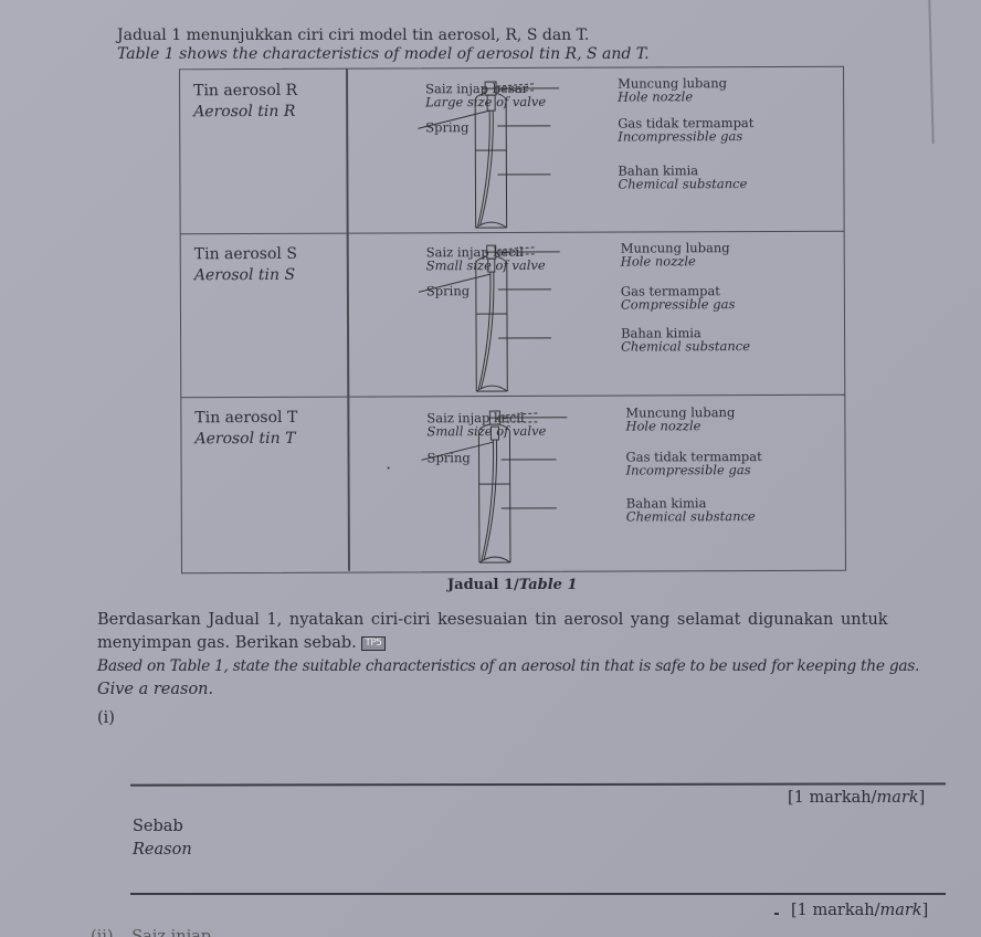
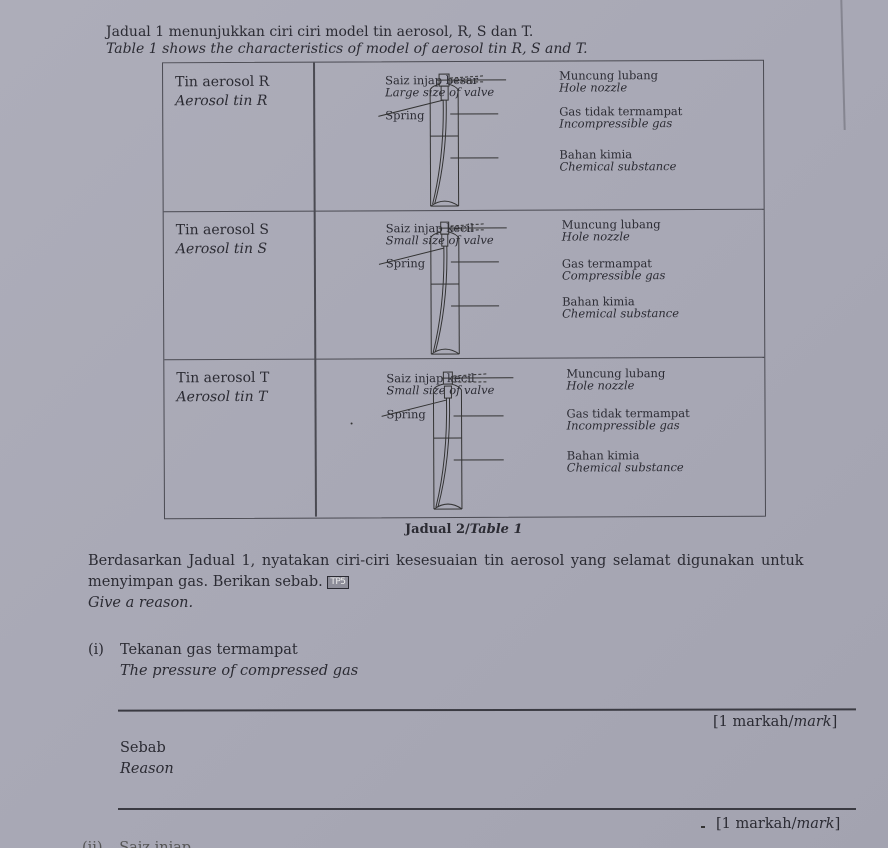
  Jadual 1 menunjukkan ciri ciri model tin aerosol, R, S dan T.
  Table 1 shows the characteristics of model of aerosol tin R, S and T.
  Tin aerosol R
  Aerosol tin R
  Large size o valve
  Spring
  Muncung lubang
  Hole nozzle
  Gas tidak termampat
  Incompressible gas
  Bahan kimia
  Chemical substance
  Tin aerosol S
  Aerosol tin S
  Small siz of valve
  Spring
  Muncung lubang
  Hole nozzle
  Gas termampat
  Compressible gas
  Bahan kimia
  Chemical substance
  Tin aerosol T
  Aerosol tin T
  Small size of valve
  pring
  Muncung lubang
  Hole nozzle
  Gas tidak termampat
  Incompressible gas
  Bahan kimia
  Chemical substance
- Jadual 1/Table 1
+ Jadual 2/Table 1
  Berdasarkan Jadual 1, nyatakan ciri-ciri kesesuaian tin aerosol yang selamat digunakan untuk
  menyimpan gas. Berikan sebab. TP5
- Based on Table 1, state the suitable characteristics of an aerosol tin that is safe to be used for keeping the gas.
  Give a reason.
  (i)
+ Tekanan gas termampat
+ The pressure of compressed gas
  [1 markah/mark]
  Sebab
  Reason
  [1 markah/mark]
